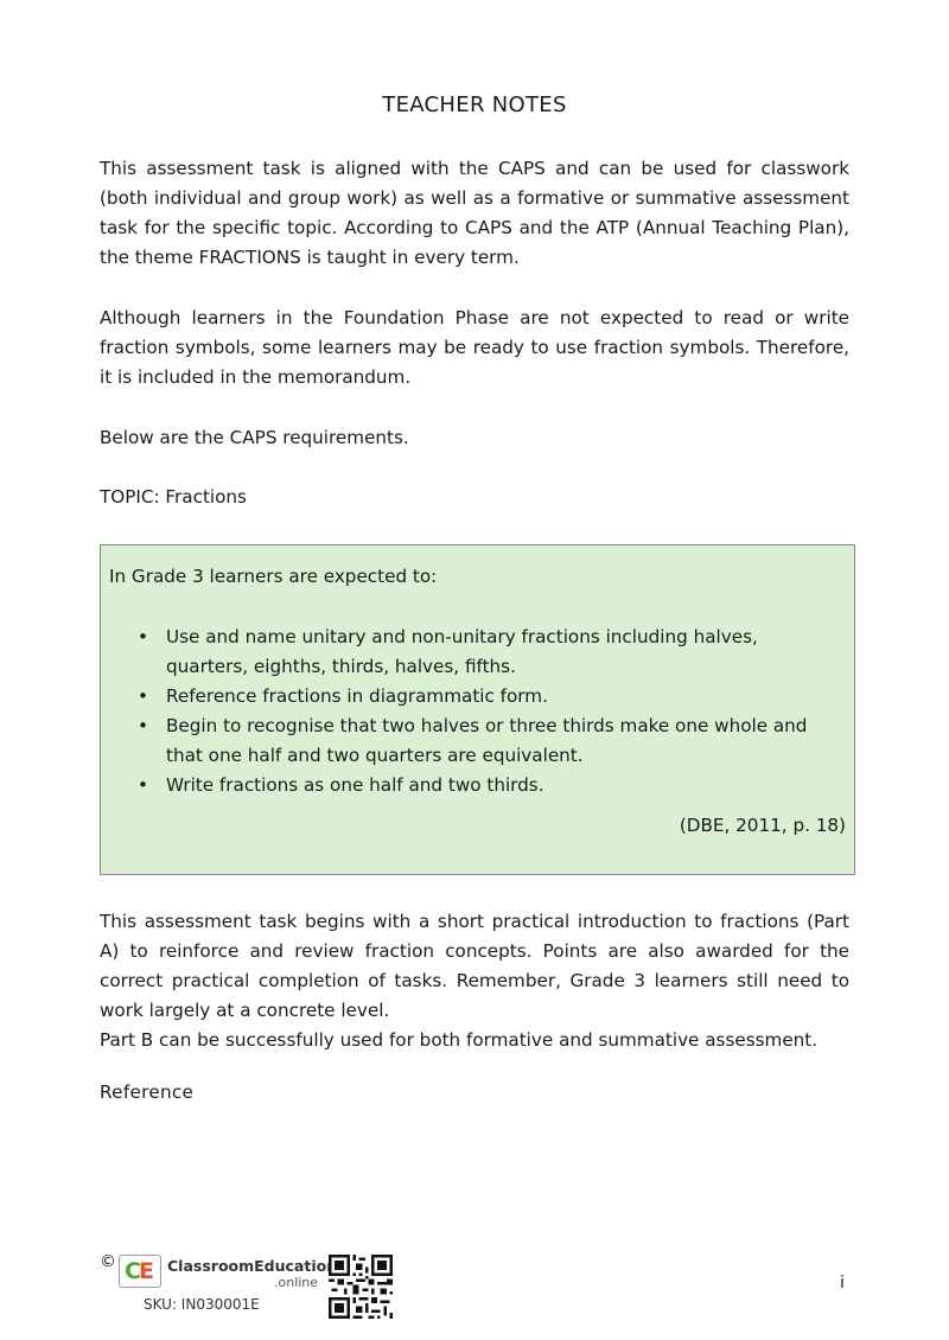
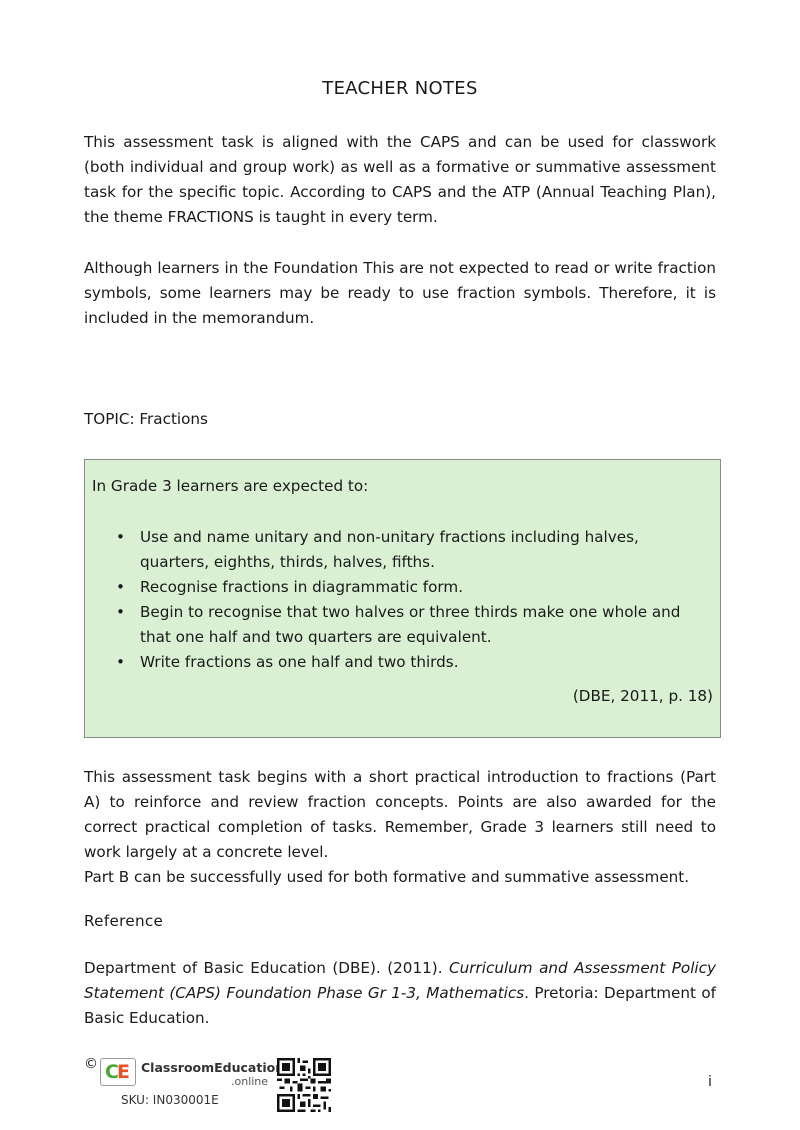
  TEACHER NOTES
  This assessment task is aligned with the CAPS and can be used for classwork (both individual and group work) as well as a formative or summative assessment task for the specific topic. According to CAPS and the ATP (Annual Teaching Plan), the theme FRACTIONS is taught in every term.
- Although learners in the Foundation Phase are not expected to read or write fraction symbols, some learners may be ready to use fraction symbols. Therefore, it is included in the memorandum.
+ Although learners in the Foundation This are not expected to read or write fraction symbols, some learners may be ready to use fraction symbols. Therefore, it is included in the memorandum.
- Below are the CAPS requirements.
  TOPIC: Fractions
  In Grade 3 learners are expected to:
  •
  Use and name unitary and non-unitary fractions including halves, quarters, eighths, thirds, halves, fifths.
  •
- Reference fractions in diagrammatic form.
+ Recognise fractions in diagrammatic form.
  •
  Begin to recognise that two halves or three thirds make one whole and that one half and two quarters are equivalent.
  •
  Write fractions as one half and two thirds.
  (DBE, 2011, p. 18)
  This assessment task begins with a short practical introduction to fractions (Part A) to reinforce and review fraction concepts. Points are also awarded for the correct practical completion of tasks. Remember, Grade 3 learners still need to work largely at a concrete level.
  Part B can be successfully used for both formative and summative assessment.
  Reference
+ Department of Basic Education (DBE). (2011). Curriculum and Assessment Policy Statement (CAPS) Foundation Phase Gr 1-3, Mathematics. Pretoria: Department of Basic Education.
  ©
  C
  E
  ClassroomEducatio
  .online
  SKU: IN030001E
  i
